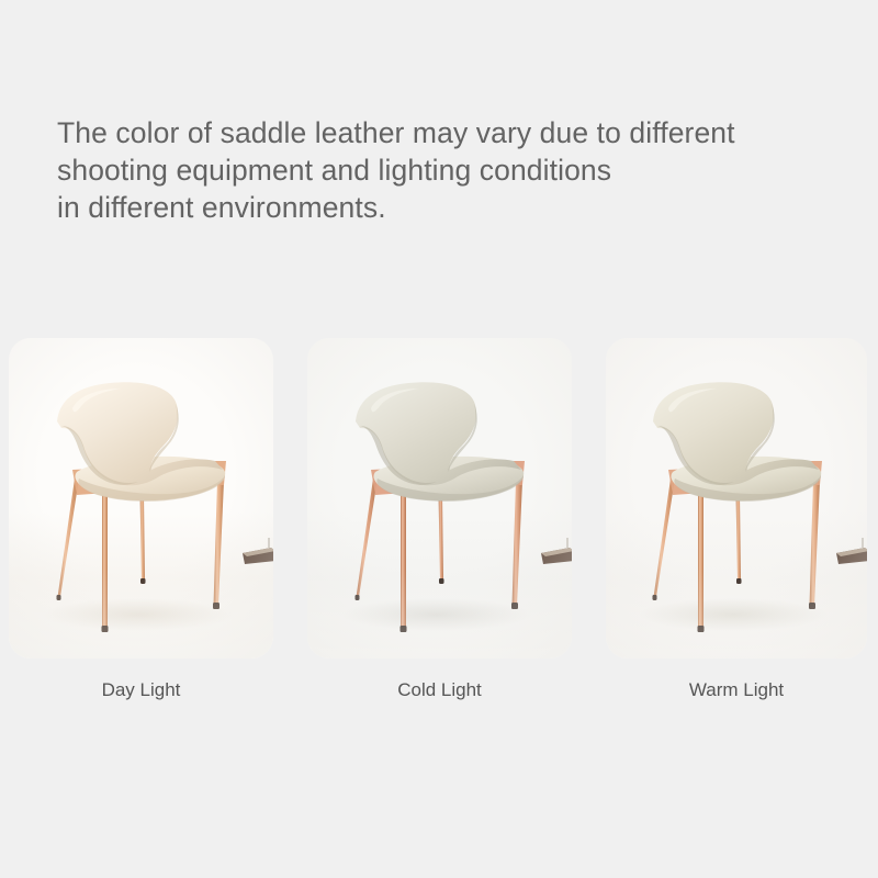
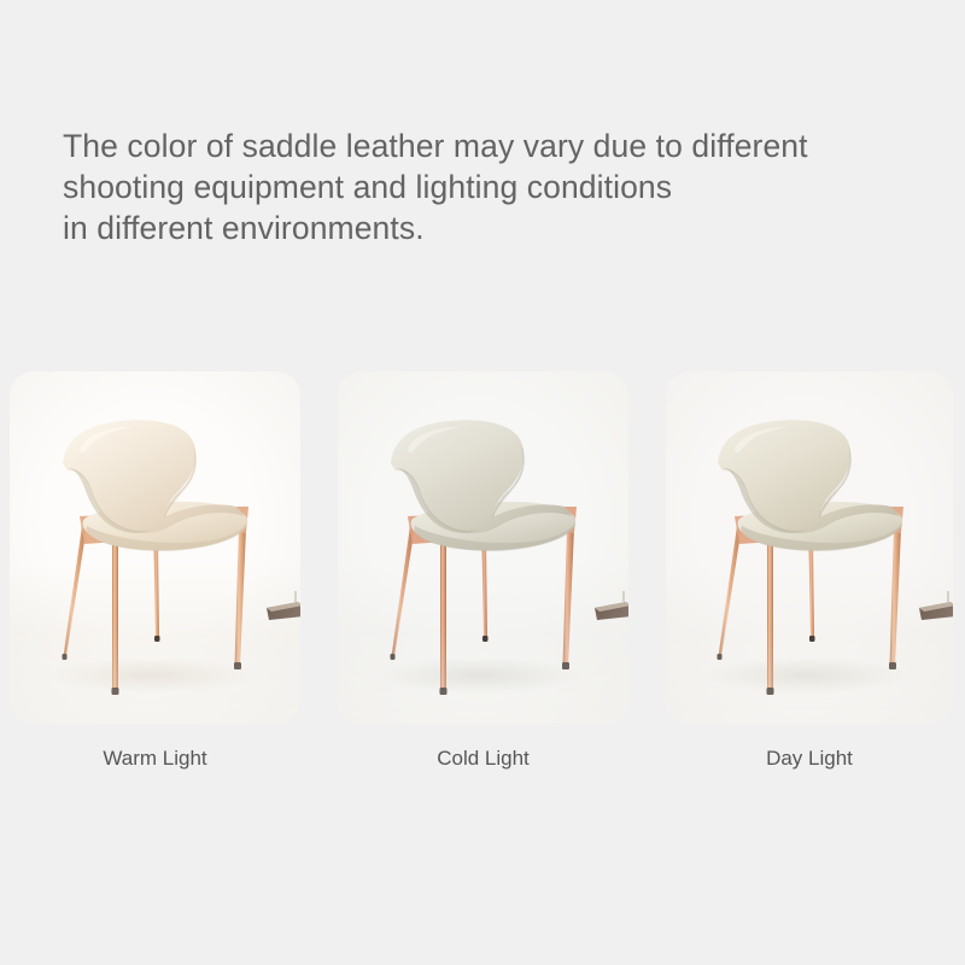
  The color of saddle leather may vary due to different
  shooting equipment and lighting conditions
  in different environments.
- Day Light
+ Warm Light
  Cold Light
- Warm Light
+ Day Light
